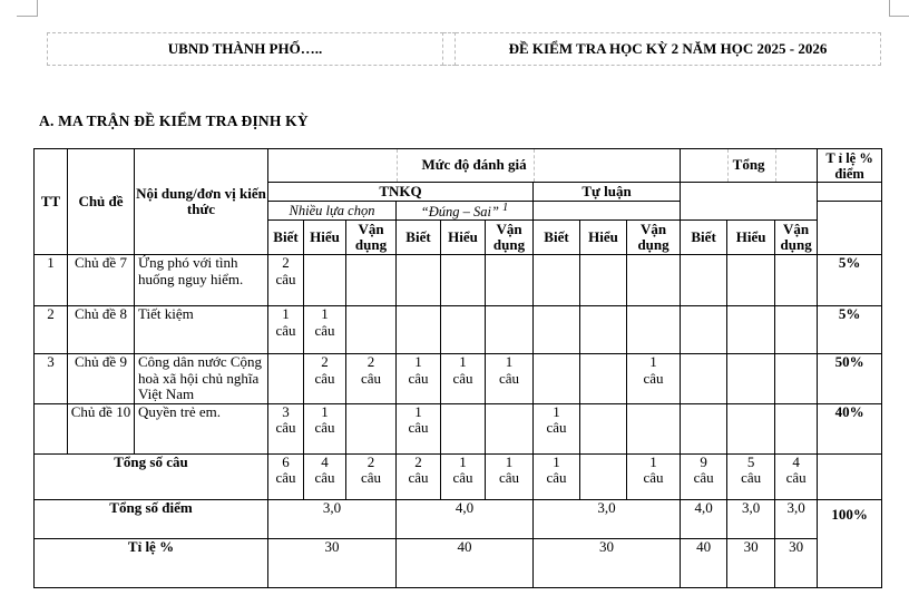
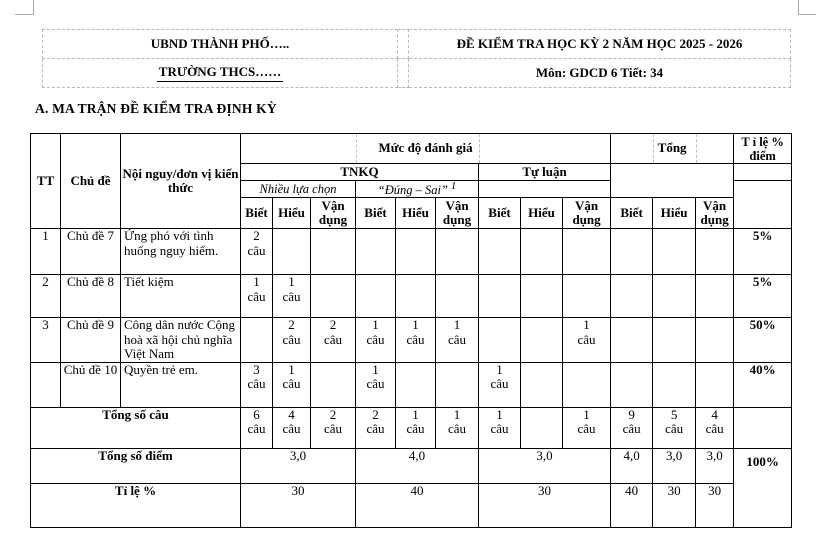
  UBND THÀNH PHỐ…..		ĐỀ KIỂM TRA HỌC KỲ 2 NĂM HỌC 2025 - 2026
+ TRƯỜNG THCS……		Môn: GDCD 6 Tiết: 34
  A. MA TRẬN ĐỀ KIỂM TRA ĐỊNH KỲ
- TT	Chủ đề	Nội dung/đơn vị kiến thức	Mức độ đánh giá	Tổng	T ỉ lệ % điểm
+ TT	Chủ đề	Nội nguy/đơn vị kiến thức	Mức độ đánh giá	Tổng	T ỉ lệ % điểm
  TNKQ	Tự luận
  Nhiều lựa chọn	“Đúng – Sai” 1
  Biết	Hiểu	Vận dụng	Biết	Hiểu	Vận dụng	Biết	Hiểu	Vận dụng	Biết	Hiểu	Vận dụng
  1	Chủ đề 7	Ứng phó với tình huống nguy hiểm.	2 câu												5%
  2	Chủ đề 8	Tiết kiệm	1 câu	1 câu											5%
  3	Chủ đề 9	Công dân nước Cộng hoà xã hội chủ nghĩa Việt Nam		2 câu	2 câu	1 câu	1 câu	1 câu			1 câu				50%
  	Chủ đề 10	Quyền trẻ em.	3 câu	1 câu		1 câu			1 câu						40%
  Tổng số câu	6 câu	4 câu	2 câu	2 câu	1 câu	1 câu	1 câu		1 câu	9 câu	5 câu	4 câu
  Tổng số điểm	3,0	4,0	3,0	4,0	3,0	3,0	100%
  Tỉ lệ %	30	40	30	40	30	30
